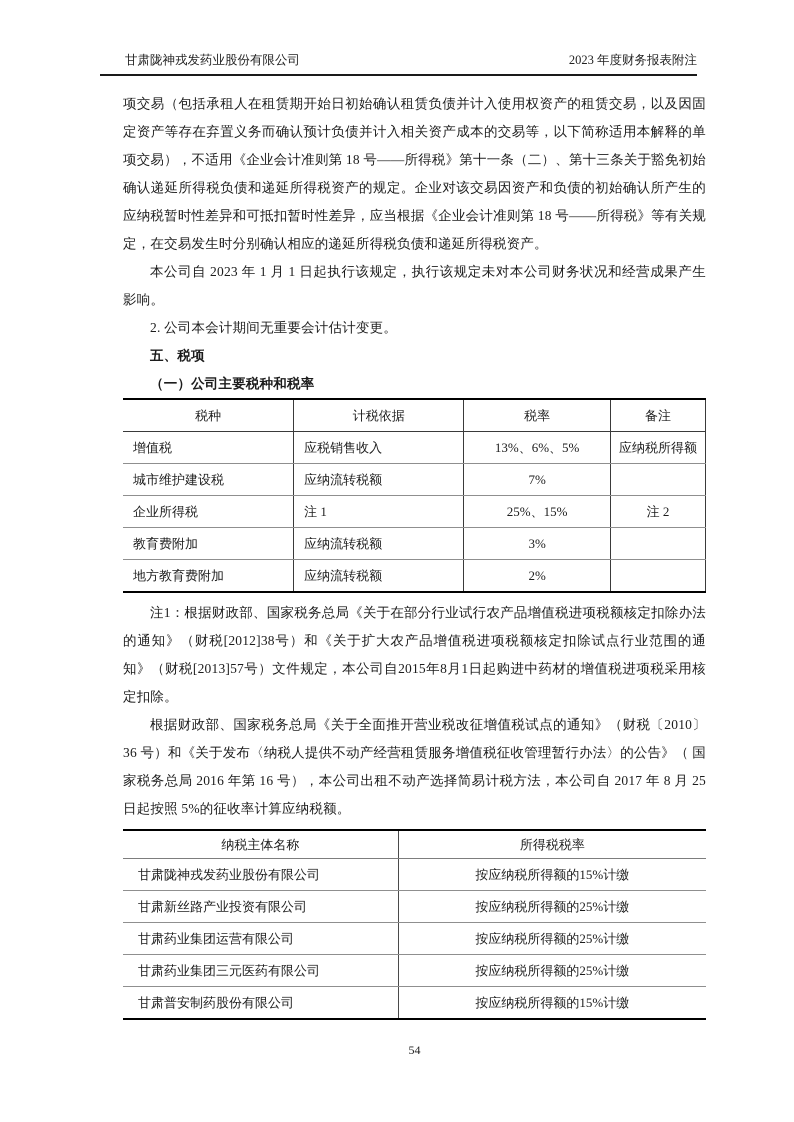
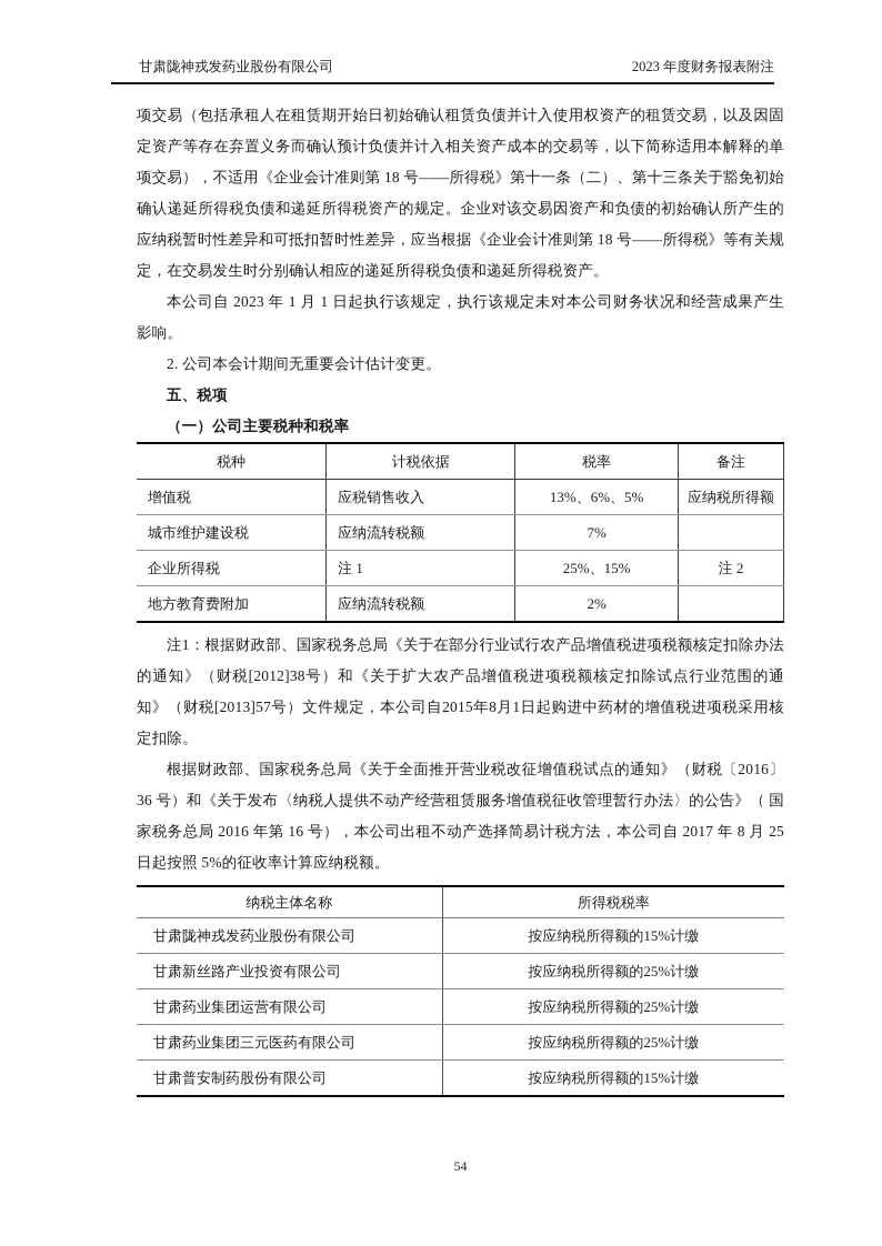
  甘肃陇神戎发药业股份有限公司
  2023 年度财务报表附注
  项交易（包括承租人在租赁期开始日初始确认租赁负债并计入使用权资产的租赁交易，以及因固定资产等存在弃置义务而确认预计负债并计入相关资产成本的交易等，以下简称适用本解释的单项交易），不适用《企业会计准则第 18 号——所得税》第十一条（二）、第十三条关于豁免初始确认递延所得税负债和递延所得税资产的规定。企业对该交易因资产和负债的初始确认所产生的应纳税暂时性差异和可抵扣暂时性差异，应当根据《企业会计准则第 18 号——所得税》等有关规定，在交易发生时分别确认相应的递延所得税负债和递延所得税资产。
  本公司自 2023 年 1 月 1 日起执行该规定，执行该规定未对本公司财务状况和经营成果产生影响。
  2. 公司本会计期间无重要会计估计变更。
  五、税项
  （一）公司主要税种和税率
  税种	计税依据	税率	备注
  增值税	应税销售收入	13%、6%、5%	应纳税所得额
  城市维护建设税	应纳流转税额	7%
  企业所得税	注 1	25%、15%	注 2
- 教育费附加	应纳流转税额	3%
  地方教育费附加	应纳流转税额	2%
  注1：根据财政部、国家税务总局《关于在部分行业试行农产品增值税进项税额核定扣除办法的通知》（财税[2012]38号）和《关于扩大农产品增值税进项税额核定扣除试点行业范围的通知》（财税[2013]57号）文件规定，本公司自2015年8月1日起购进中药材的增值税进项税采用核定扣除。
- 根据财政部、国家税务总局《关于全面推开营业税改征增值税试点的通知》（财税〔2010〕36 号）和《关于发布〈纳税人提供不动产经营租赁服务增值税征收管理暂行办法〉的公告》（ 国家税务总局 2016 年第 16 号），本公司出租不动产选择简易计税方法，本公司自 2017 年 8 月 25 日起按照 5%的征收率计算应纳税额。
+ 根据财政部、国家税务总局《关于全面推开营业税改征增值税试点的通知》（财税〔2016〕36 号）和《关于发布〈纳税人提供不动产经营租赁服务增值税征收管理暂行办法〉的公告》（ 国家税务总局 2016 年第 16 号），本公司出租不动产选择简易计税方法，本公司自 2017 年 8 月 25 日起按照 5%的征收率计算应纳税额。
  纳税主体名称	所得税税率
  甘肃陇神戎发药业股份有限公司	按应纳税所得额的15%计缴
  甘肃新丝路产业投资有限公司	按应纳税所得额的25%计缴
  甘肃药业集团运营有限公司	按应纳税所得额的25%计缴
  甘肃药业集团三元医药有限公司	按应纳税所得额的25%计缴
  甘肃普安制药股份有限公司	按应纳税所得额的15%计缴
  54
